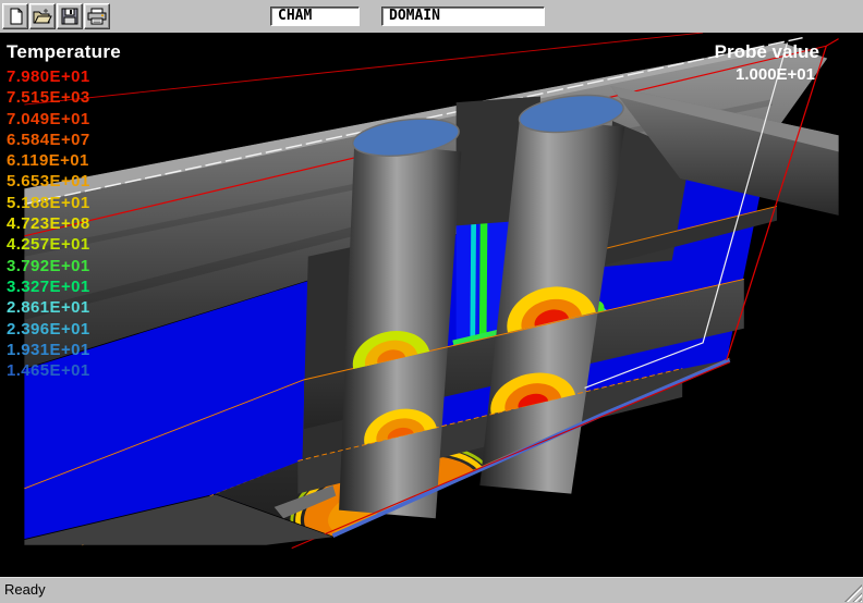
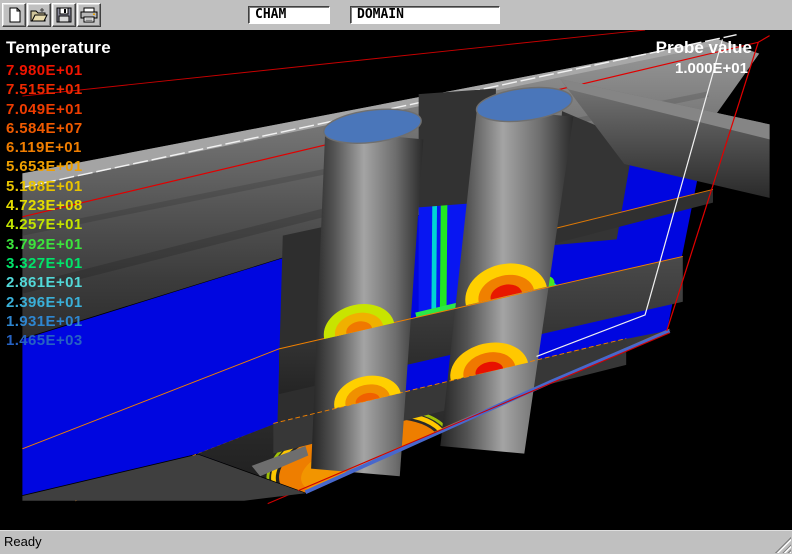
  CHAM
  DOMAIN
  Temperature
  7.980E+01
- 7.515E+03
+ 7.515E+01
  7.049E+01
  6.584E+07
  6.119E+01
  5.653E+01
  5.188E+01
  4.723E+08
  4.257E+01
  3.792E+01
  3.327E+01
  2.861E+01
  2.396E+01
  1.931E+01
- 1.465E+01
+ 1.465E+03
  Probe value
  1.000E+01
  Ready
